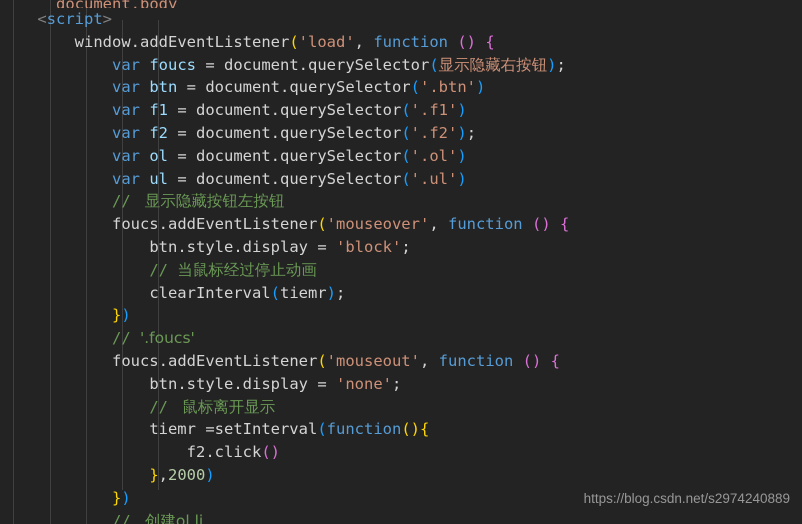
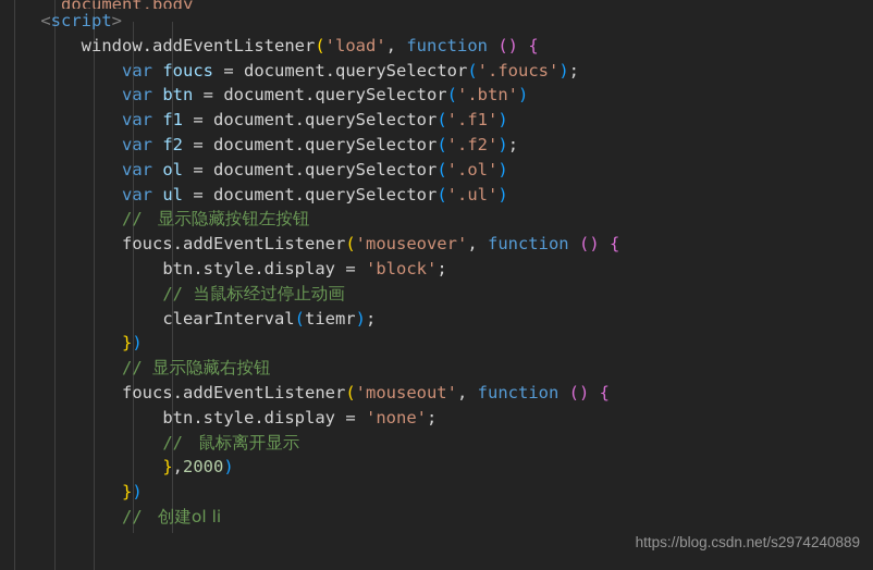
  document.body
  <script>
  window.addEventListener('load', function () {
- var foucs = document.querySelector(显示隐藏右按钮);
+ var foucs = document.querySelector('.foucs');
  var btn = document.querySelector('.btn')
  var f1 = document.querySelector('.f1')
  var f2 = document.querySelector('.f2');
  var ol = document.querySelector('.ol')
  var ul = document.querySelector('.ul')
  // 显示隐藏按钮左按钮
  foucs.addEventListener('mouseover', function () {
  btn.style.display = 'block';
  // 当鼠标经过停止动画
  clearInterval(tiemr);
  })
- // '.foucs'
+ // 显示隐藏右按钮
  foucs.addEventListener('mouseout', function () {
  btn.style.display = 'none';
  // 鼠标离开显示
- tiemr =setInterval(function(){
- f2.click()
  },2000)
  })
  // 创建ol li
  https://blog.csdn.net/s2974240889
